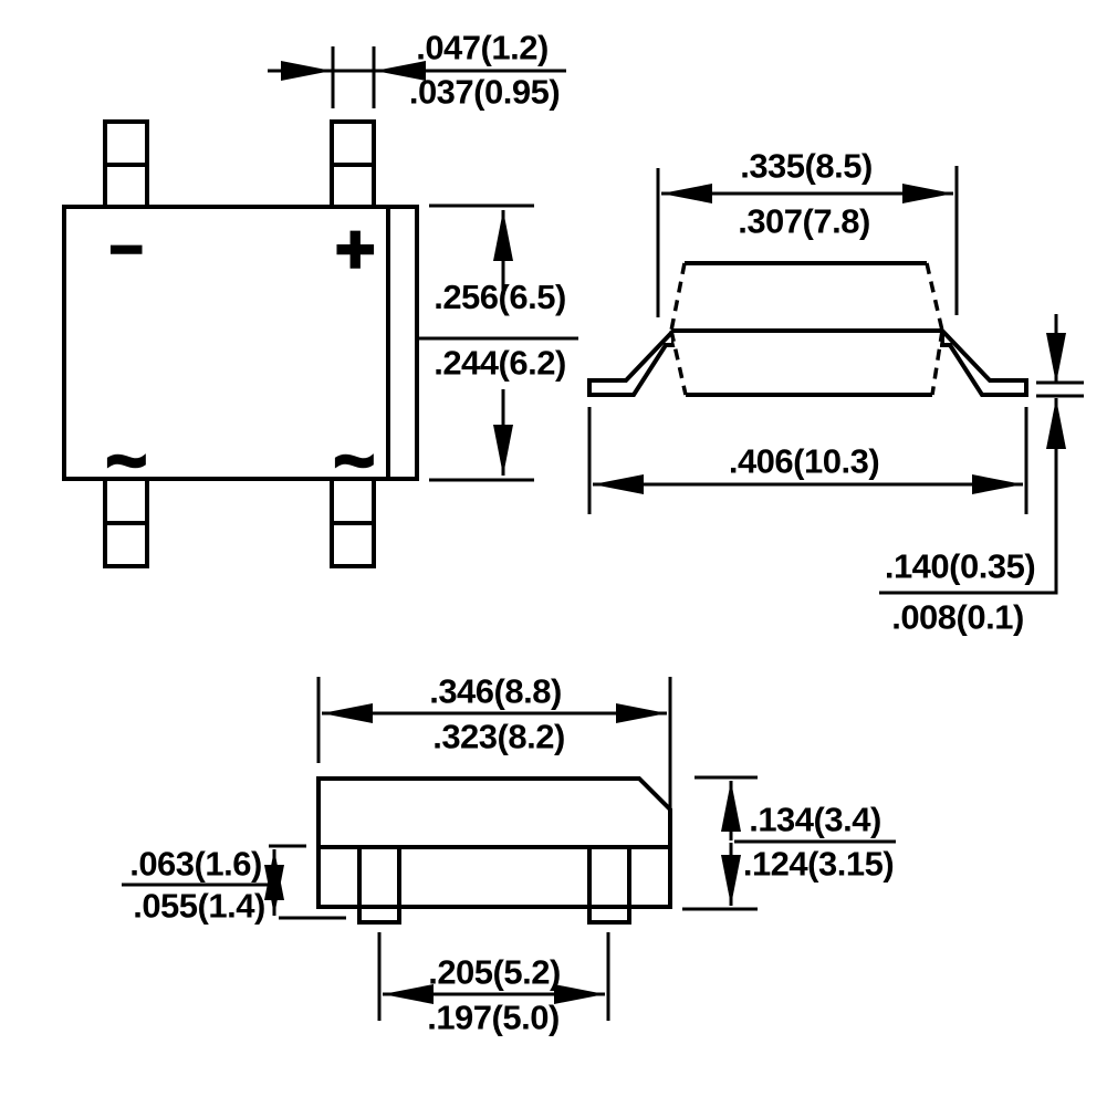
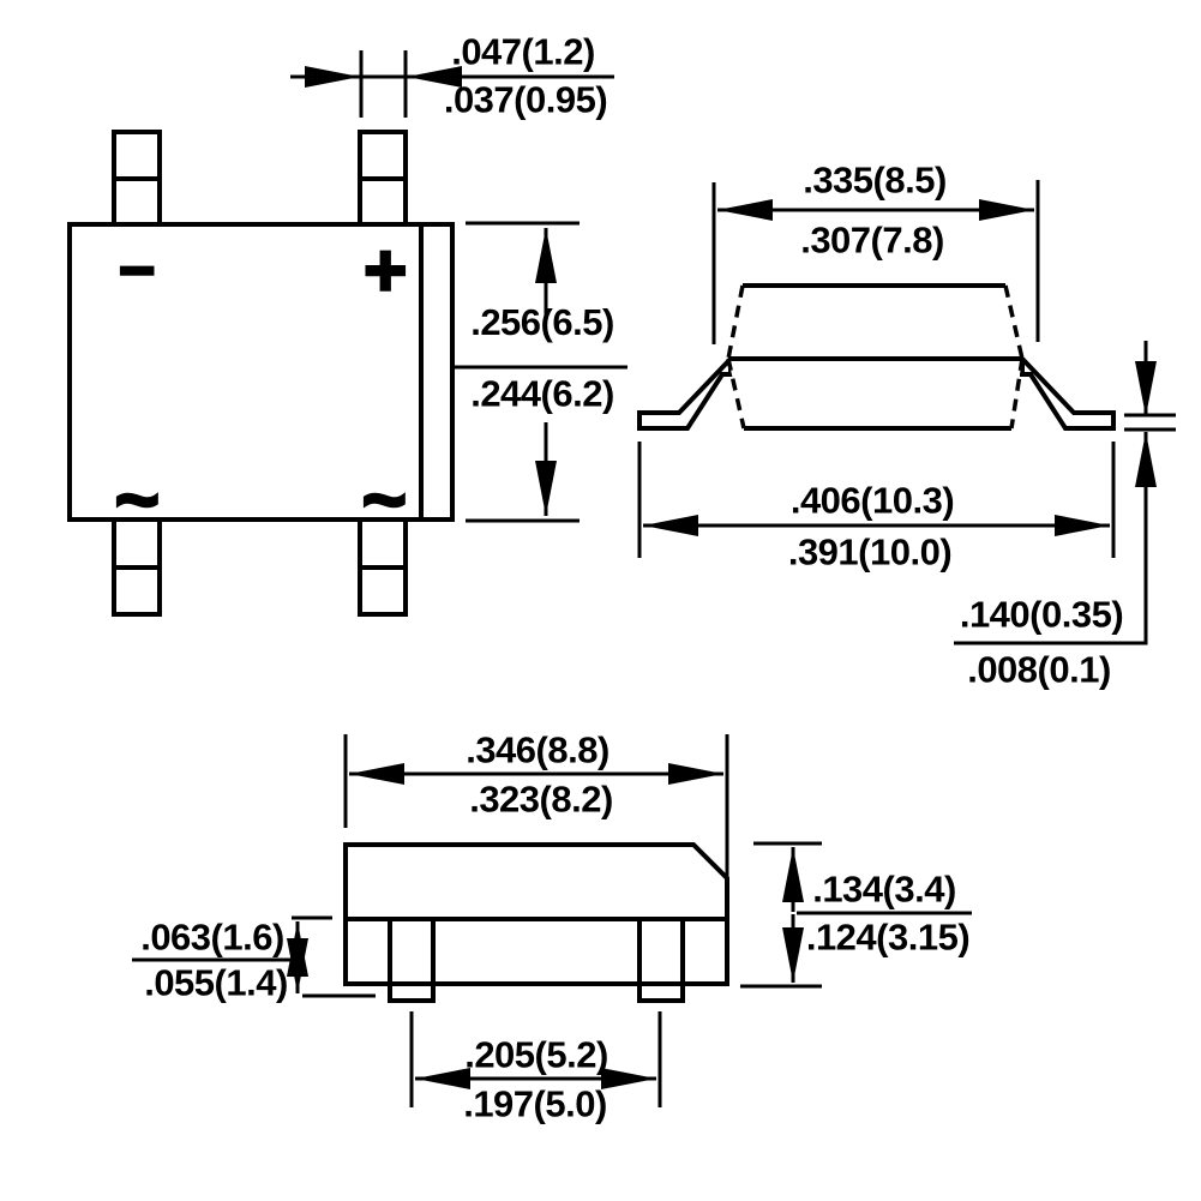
  −
  +
  ~
  ~
  .047(1.2)
  .037(0.95)
  .256(6.5)
  .244(6.2)
  .335(8.5)
  .307(7.8)
  .406(10.3)
+ .391(10.0)
  .140(0.35)
  .008(0.1)
  .346(8.8)
  .323(8.2)
  .063(1.6)
  .055(1.4)
  .134(3.4)
  .124(3.15)
  .205(5.2)
  .197(5.0)
